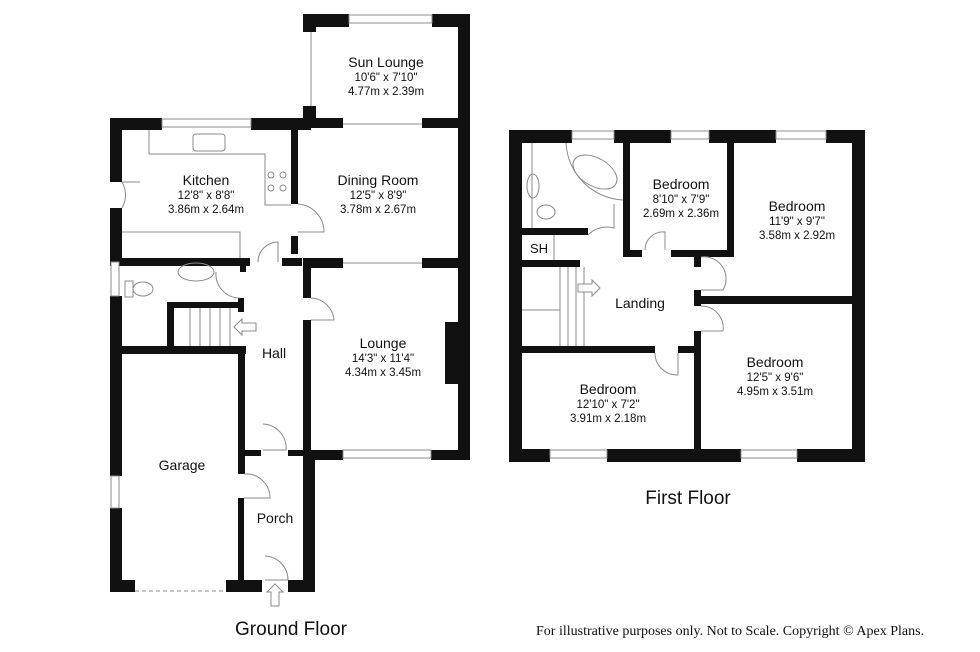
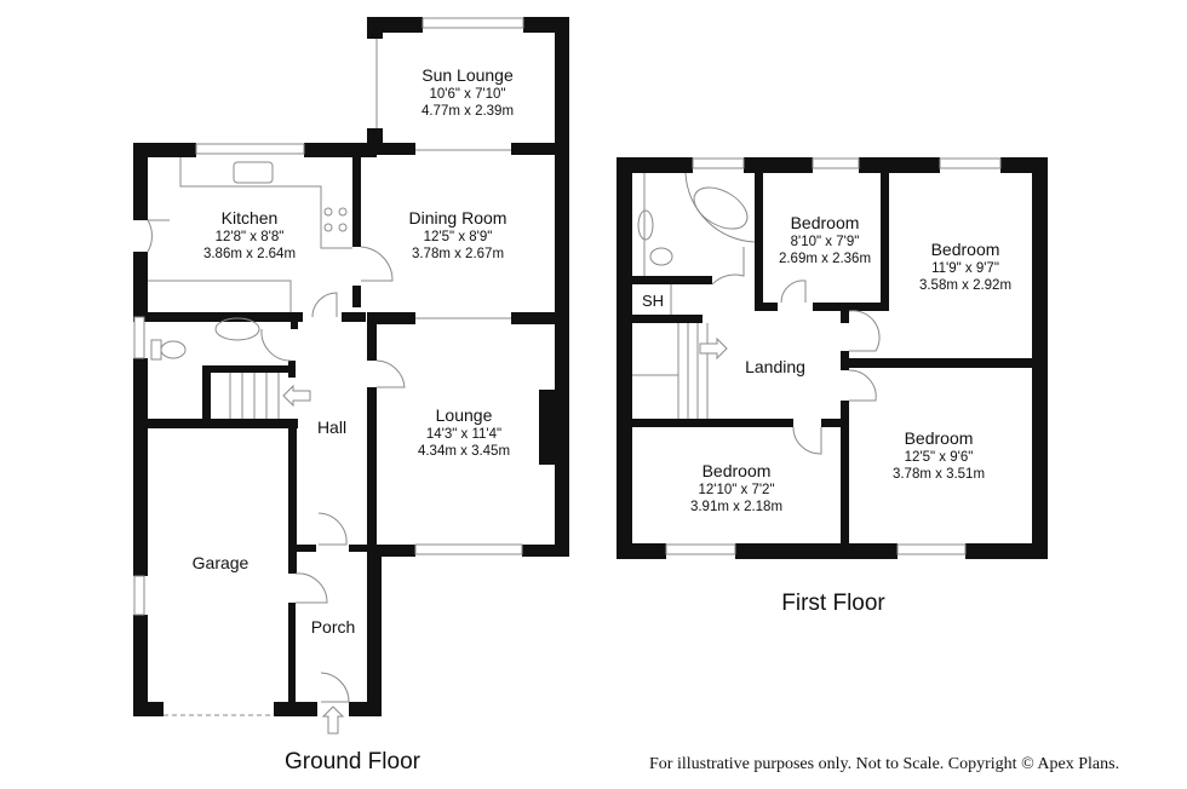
  SH
  Sun Lounge
  10'6" x 7'10"
  4.77m x 2.39m
  Kitchen
  12'8" x 8'8"
  3.86m x 2.64m
  Dining Room
  12'5" x 8'9"
  3.78m x 2.67m
  Lounge
  14'3" x 11'4"
  4.34m x 3.45m
  Hall
  Garage
  Porch
  Bedroom
  8'10" x 7'9"
  2.69m x 2.36m
  Bedroom
  11'9" x 9'7"
  3.58m x 2.92m
  Landing
  Bedroom
  12'10" x 7'2"
  3.91m x 2.18m
  Bedroom
  12'5" x 9'6"
- 4.95m x 3.51m
+ 3.78m x 3.51m
  Ground Floor
  First Floor
  For illustrative purposes only. Not to Scale. Copyright © Apex Plans.
